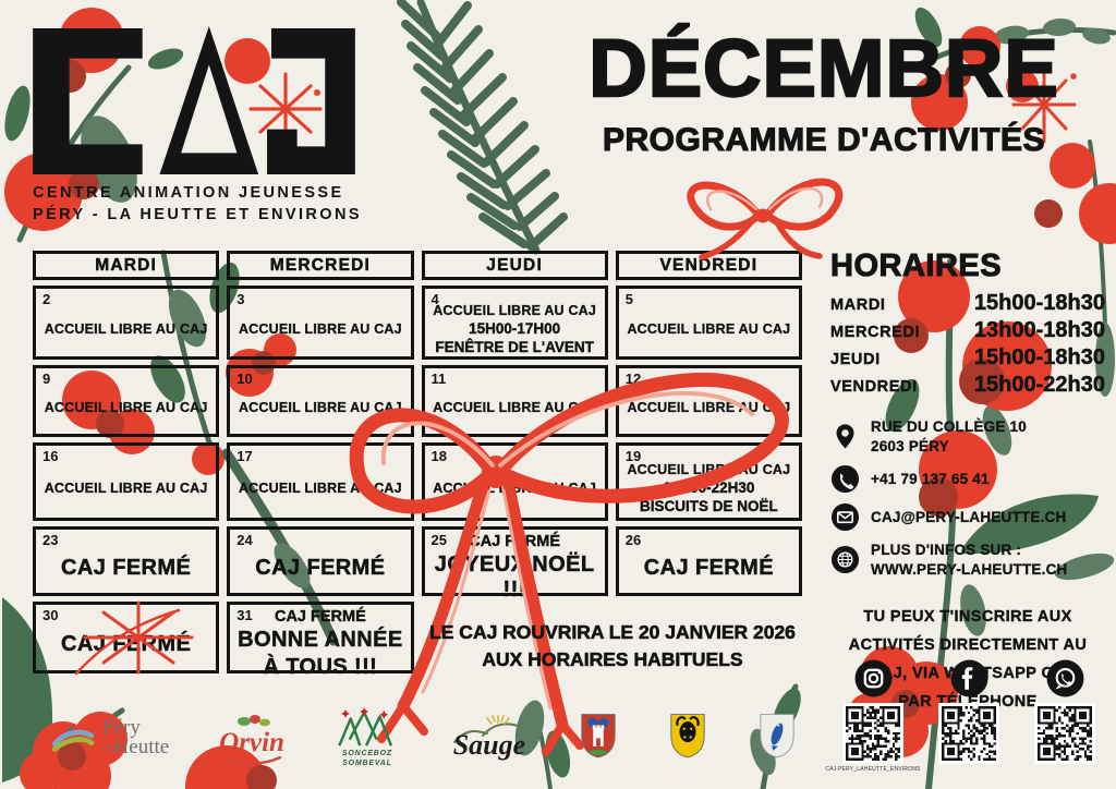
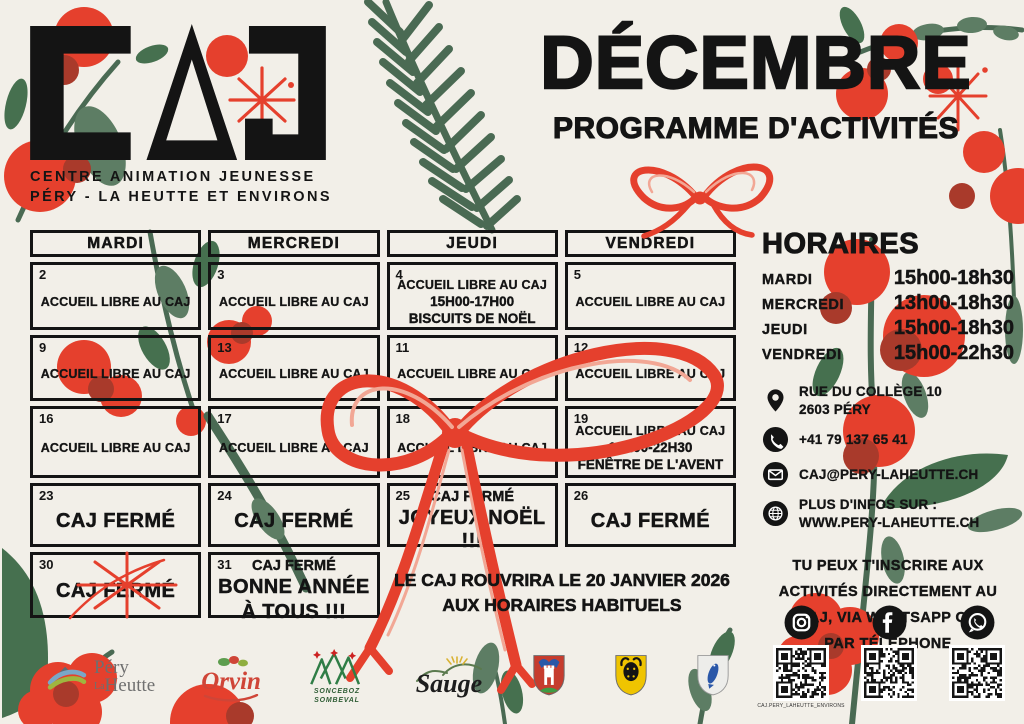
  CENTRE ANIMATION JEUNESSE
  PÉRY - LA HEUTTE ET ENVIRONS
  DÉCEMBRE
  PROGRAMME D'ACTIVITÉS
  MARDI
  MERCREDI
  JEUDI
  VENDREDI
  2
  ACCUEIL LIBRE AU CAJ
  3
  ACCUEIL LIBRE AU CAJ
  4
  ACCUEIL LIBRE AU CAJ
  15H00-17H00
- FENÊTRE DE L'AVENT
+ BISCUITS DE NOËL
  5
  ACCUEIL LIBRE AU CAJ
  9
  ACCUEIL LIBRE AU CAJ
- 10
+ 13
  ACCUEIL LIBRE AU CAJ
  11
  ACCUEIL LIBRE AU
  12
  ACCUEIL LIBREU CJ
  16
  ACCUEIL LIBRE AU CAJ
  17
  ACCUEIL LIBRE A CAJ
  18
  19
  ACCUEIL LIBU CAJ
- BISCUITS DE NOËL
+ FENÊTRE DE L'AVENT
  23
  CAJ FERMÉ
  24
  CAJ FERMÉ
  25
  AJ FRMÉ
  JYEU NOËL !!
  26
  CAJ FERMÉ
  30
  CAJ FEMÉ
  31
  CAJ FERMÉ
  BONNE ANNÉE
  À TOUS !!!
  LE CAJ ROUVRIRA LE 20 JANVIER 2026
  AUX HORAIRES HABITUELS
  HORAIRES
  MARDI
  15h00-18h30
  MERCREDI
  13h00-18h30
  JEUDI
  15h00-18h30
  VENDREDI
  15h00-22h30
  RUE DU COLLÈGE 10
  2603 PÉRY
  +41 79 137 65 41
  CAJ@PERY-LAHEUTTE.CH
  PLUS D'INFOS SUR :
  WWW.PERY-LAHEUTTE.CH
  TU PEUX T'INSCRIRE AUX
  ACTIVITÉS DIRECTEMENT AU
  Péry
  LaHeutte
  Orvin
  Sauge
